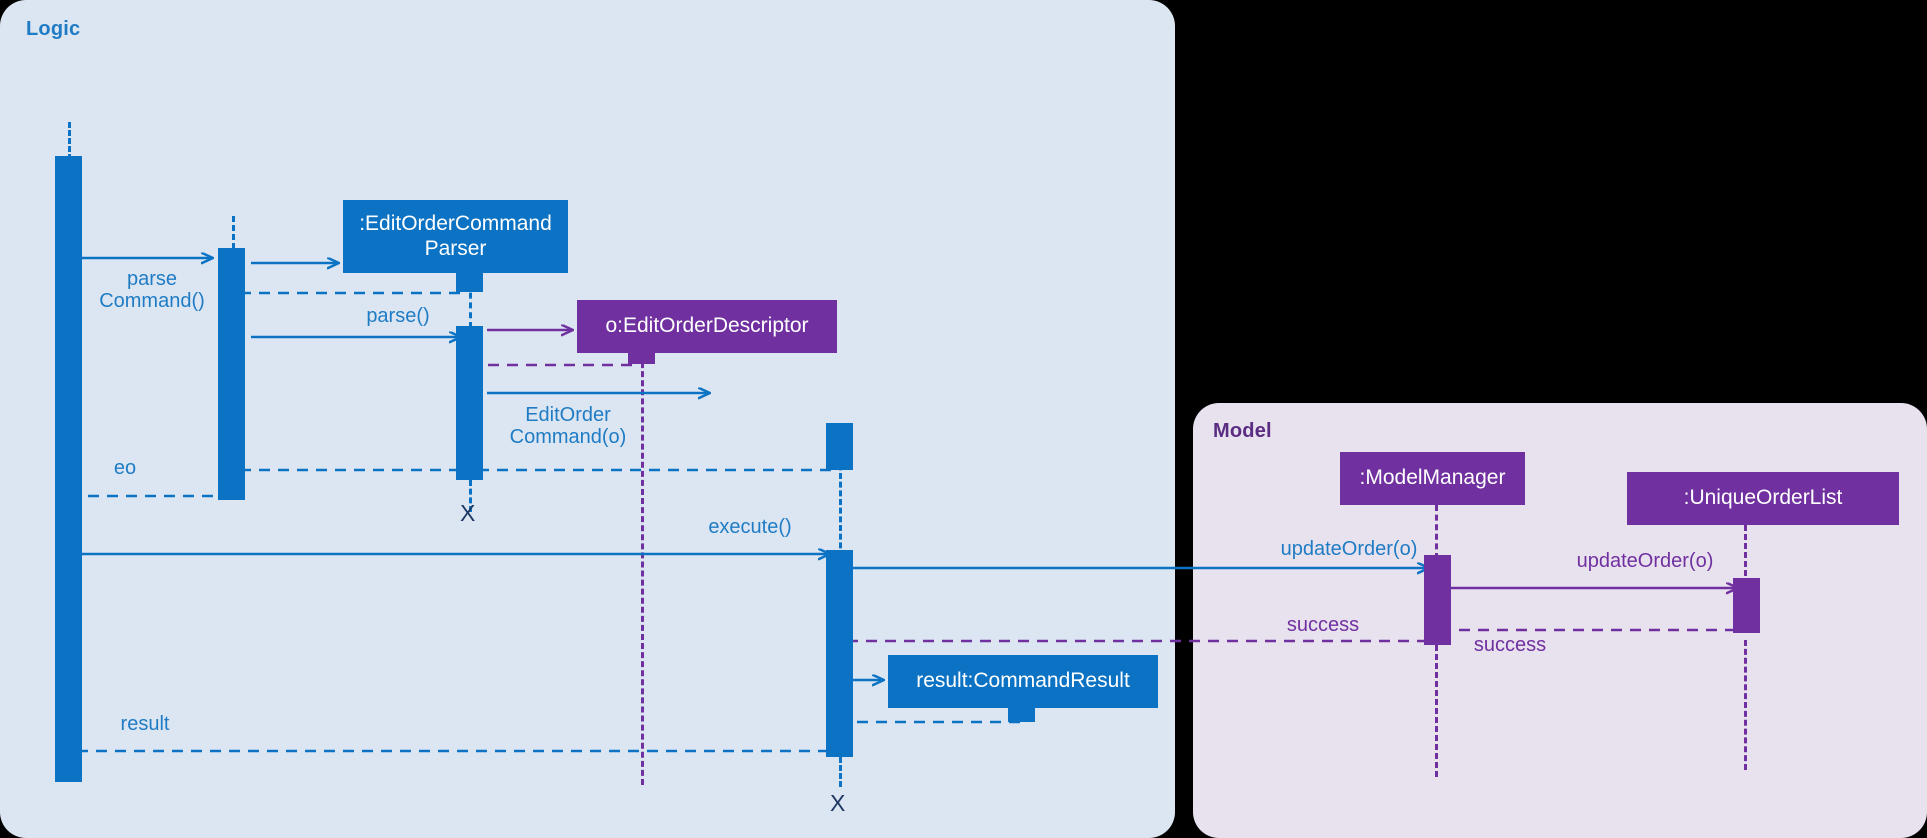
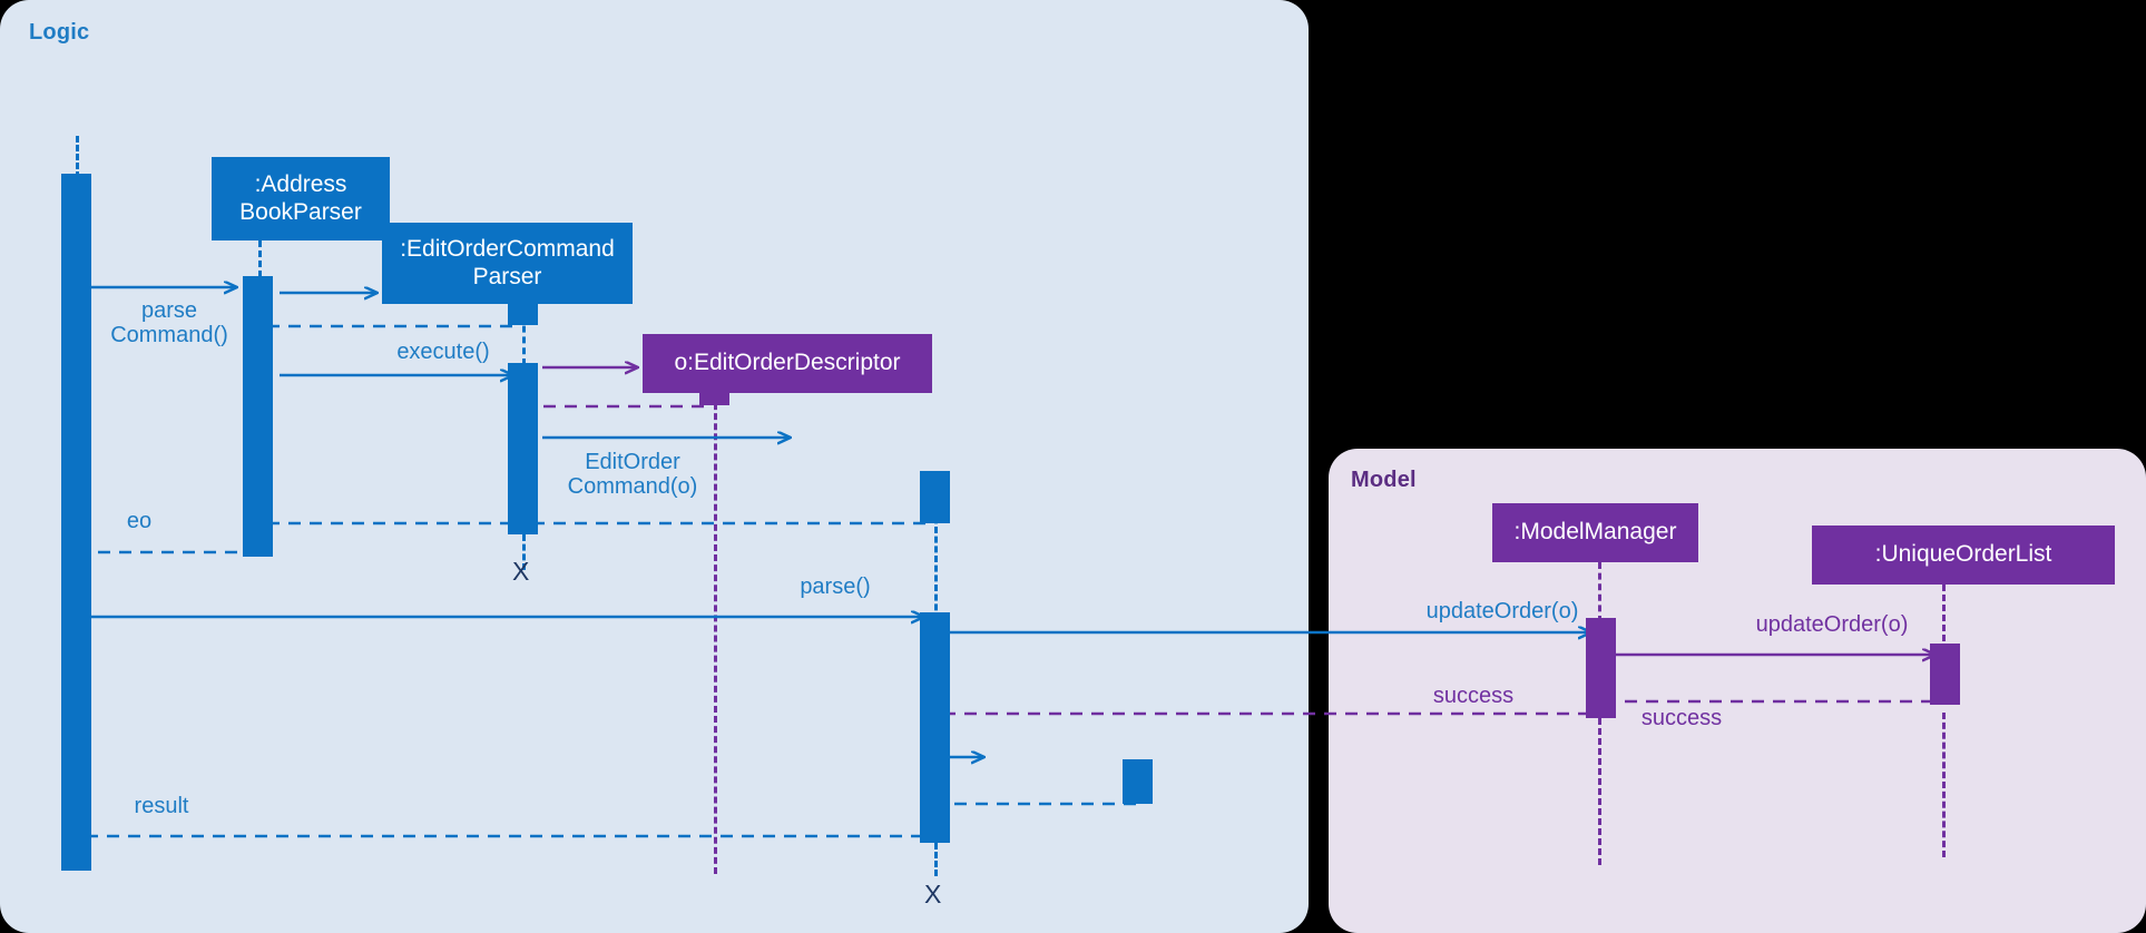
  Logic
  Model
+ :Address
+ BookParser
  :EditOrderCommand
  Parser
  o:EditOrderDescriptor
- result:CommandResult
  :ModelManager
  :UniqueOrderList
  parse
  Command()
- parse()
+ execute()
  EditOrder
  Command(o)
  eo
- execute()
+ parse()
  updateOrder(o)
  updateOrder(o)
  success
  success
  result
  X
  X
